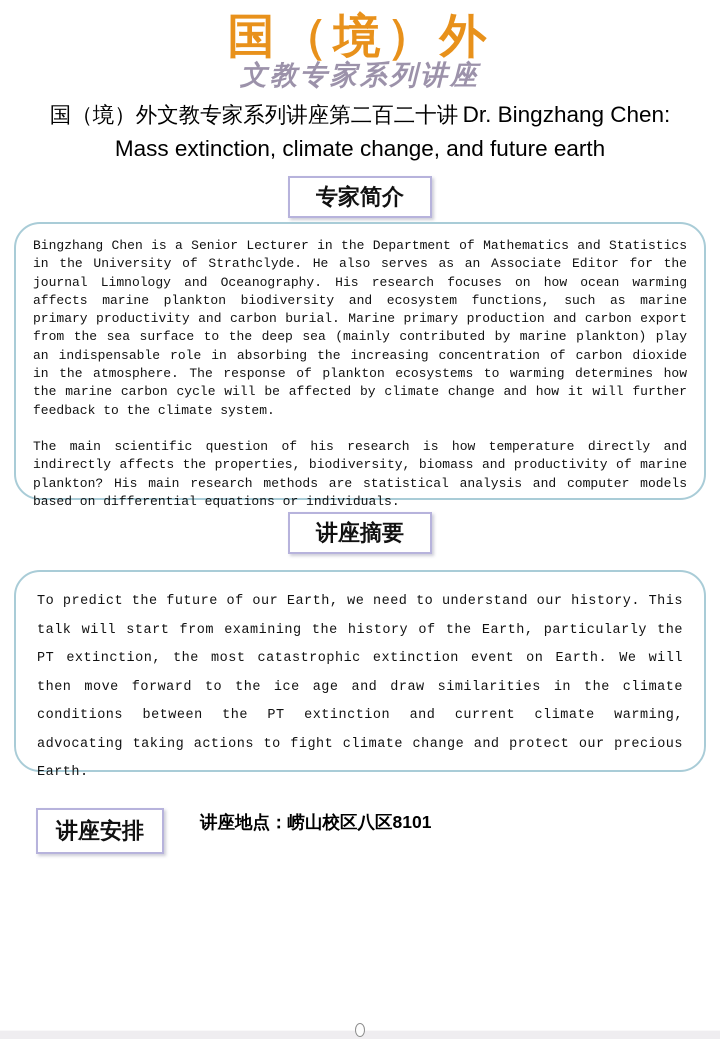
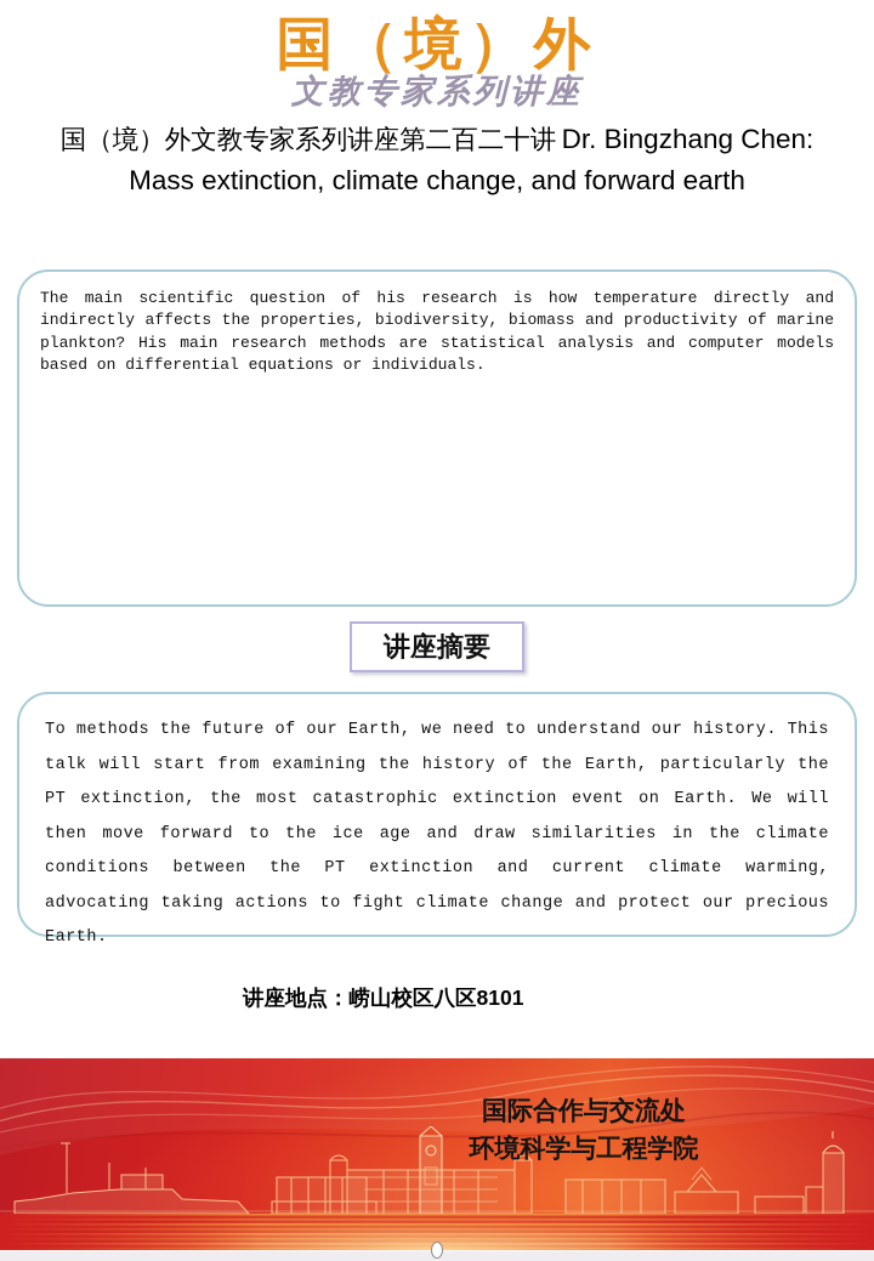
  国（境）外
  文教专家系列讲座
  国（境）外文教专家系列讲座第二百二十讲 Dr. Bingzhang Chen:
- Mass extinction, climate change, and future earth
+ Mass extinction, climate change, and forward earth
- 专家简介
- Bingzhang Chen is a Senior Lecturer in the Department of Mathematics and Statistics in the University of Strathclyde. He also serves as an Associate Editor for the journal Limnology and Oceanography. His research focuses on how ocean warming affects marine plankton biodiversity and ecosystem functions, such as marine primary productivity and carbon burial. Marine primary production and carbon export from the sea surface to the deep sea (mainly contributed by marine plankton) play an indispensable role in absorbing the increasing concentration of carbon dioxide in the atmosphere. The response of plankton ecosystems to warming determines how the marine carbon cycle will be affected by climate change and how it will further feedback to the climate system.
  The main scientific question of his research is how temperature directly and indirectly affects the properties, biodiversity, biomass and productivity of marine plankton? His main research methods are statistical analysis and computer models based on differential equations or individuals.
  讲座摘要
- To predict the future of our Earth, we need to understand our history. This talk will start from examining the history of the Earth, particularly the PT extinction, the most catastrophic extinction event on Earth. We will then move forward to the ice age and draw similarities in the climate conditions between the PT extinction and current climate warming, advocating taking actions to fight climate change and protect our precious Earth.
+ To methods the future of our Earth, we need to understand our history. This talk will start from examining the history of the Earth, particularly the PT extinction, the most catastrophic extinction event on Earth. We will then move forward to the ice age and draw similarities in the climate conditions between the PT extinction and current climate warming, advocating taking actions to fight climate change and protect our precious Earth.
- 讲座安排
  讲座地点：崂山校区八区8101
+ 国际合作与交流处
+ 环境科学与工程学院
